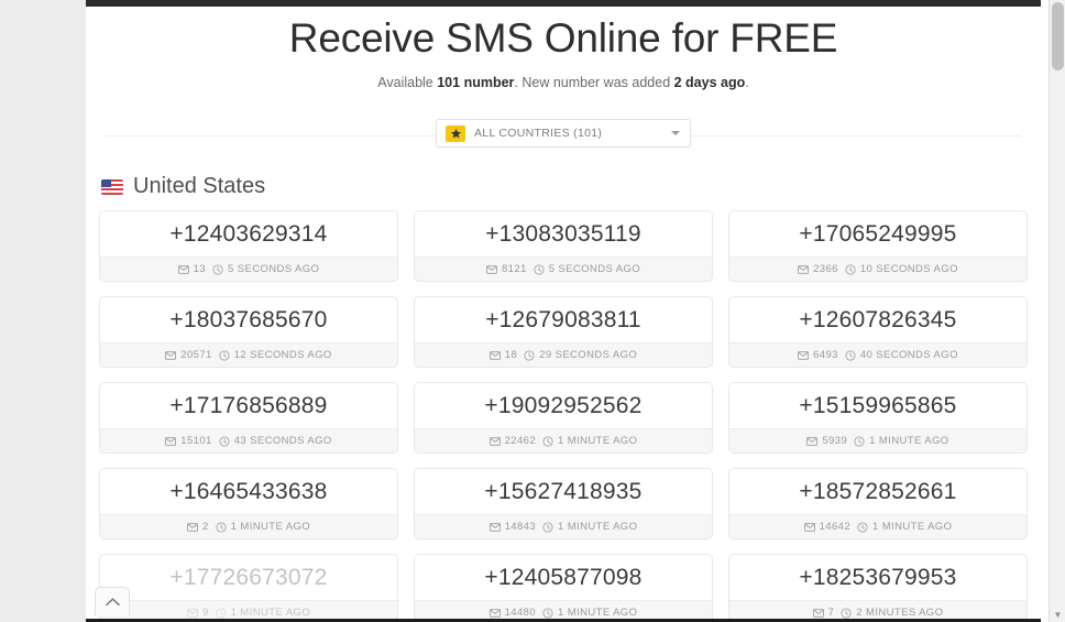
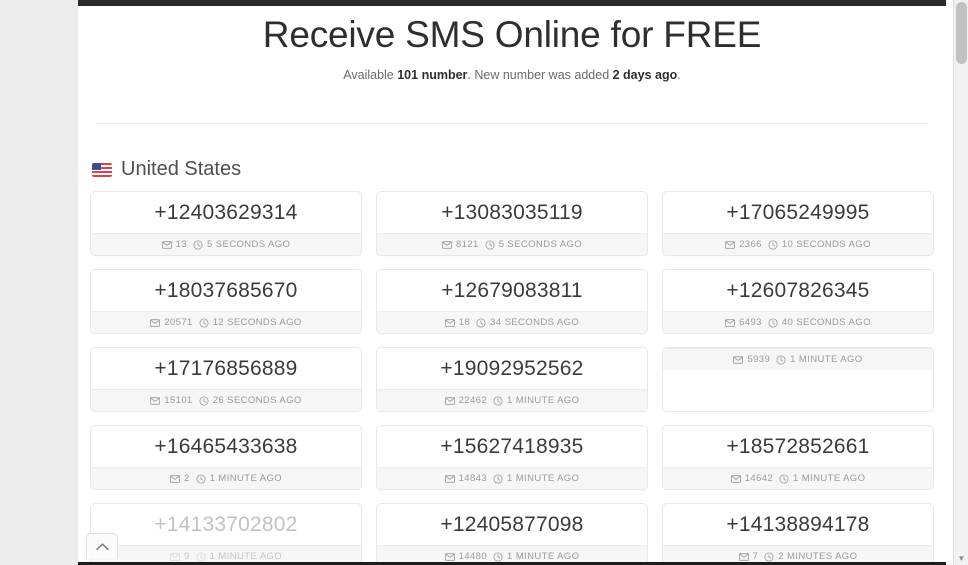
  Receive SMS Online for FREE
  Available 101 number. New number was added 2 days ago.
- ALL COUNTRIES (101)
  United States
  +12403629314
  13
  5 SECONDS AGO
  +13083035119
  8121
  5 SECONDS AGO
  +17065249995
  2366
  10 SECONDS AGO
  +18037685670
  20571
  12 SECONDS AGO
  +12679083811
  18
- 29 SECONDS AGO
+ 34 SECONDS AGO
  +12607826345
  6493
  40 SECONDS AGO
  +17176856889
  15101
- 43 SECONDS AGO
+ 26 SECONDS AGO
  +19092952562
  22462
  1 MINUTE AGO
- +15159965865
  5939
  1 MINUTE AGO
  +16465433638
  2
  1 MINUTE AGO
  +15627418935
  14843
  1 MINUTE AGO
  +18572852661
  14642
  1 MINUTE AGO
- +17726673072
+ +14133702802
  9
  1 MINUTE AGO
  +12405877098
  14480
  1 MINUTE AGO
- +18253679953
+ +14138894178
  7
  2 MINUTES AGO
  ▼
